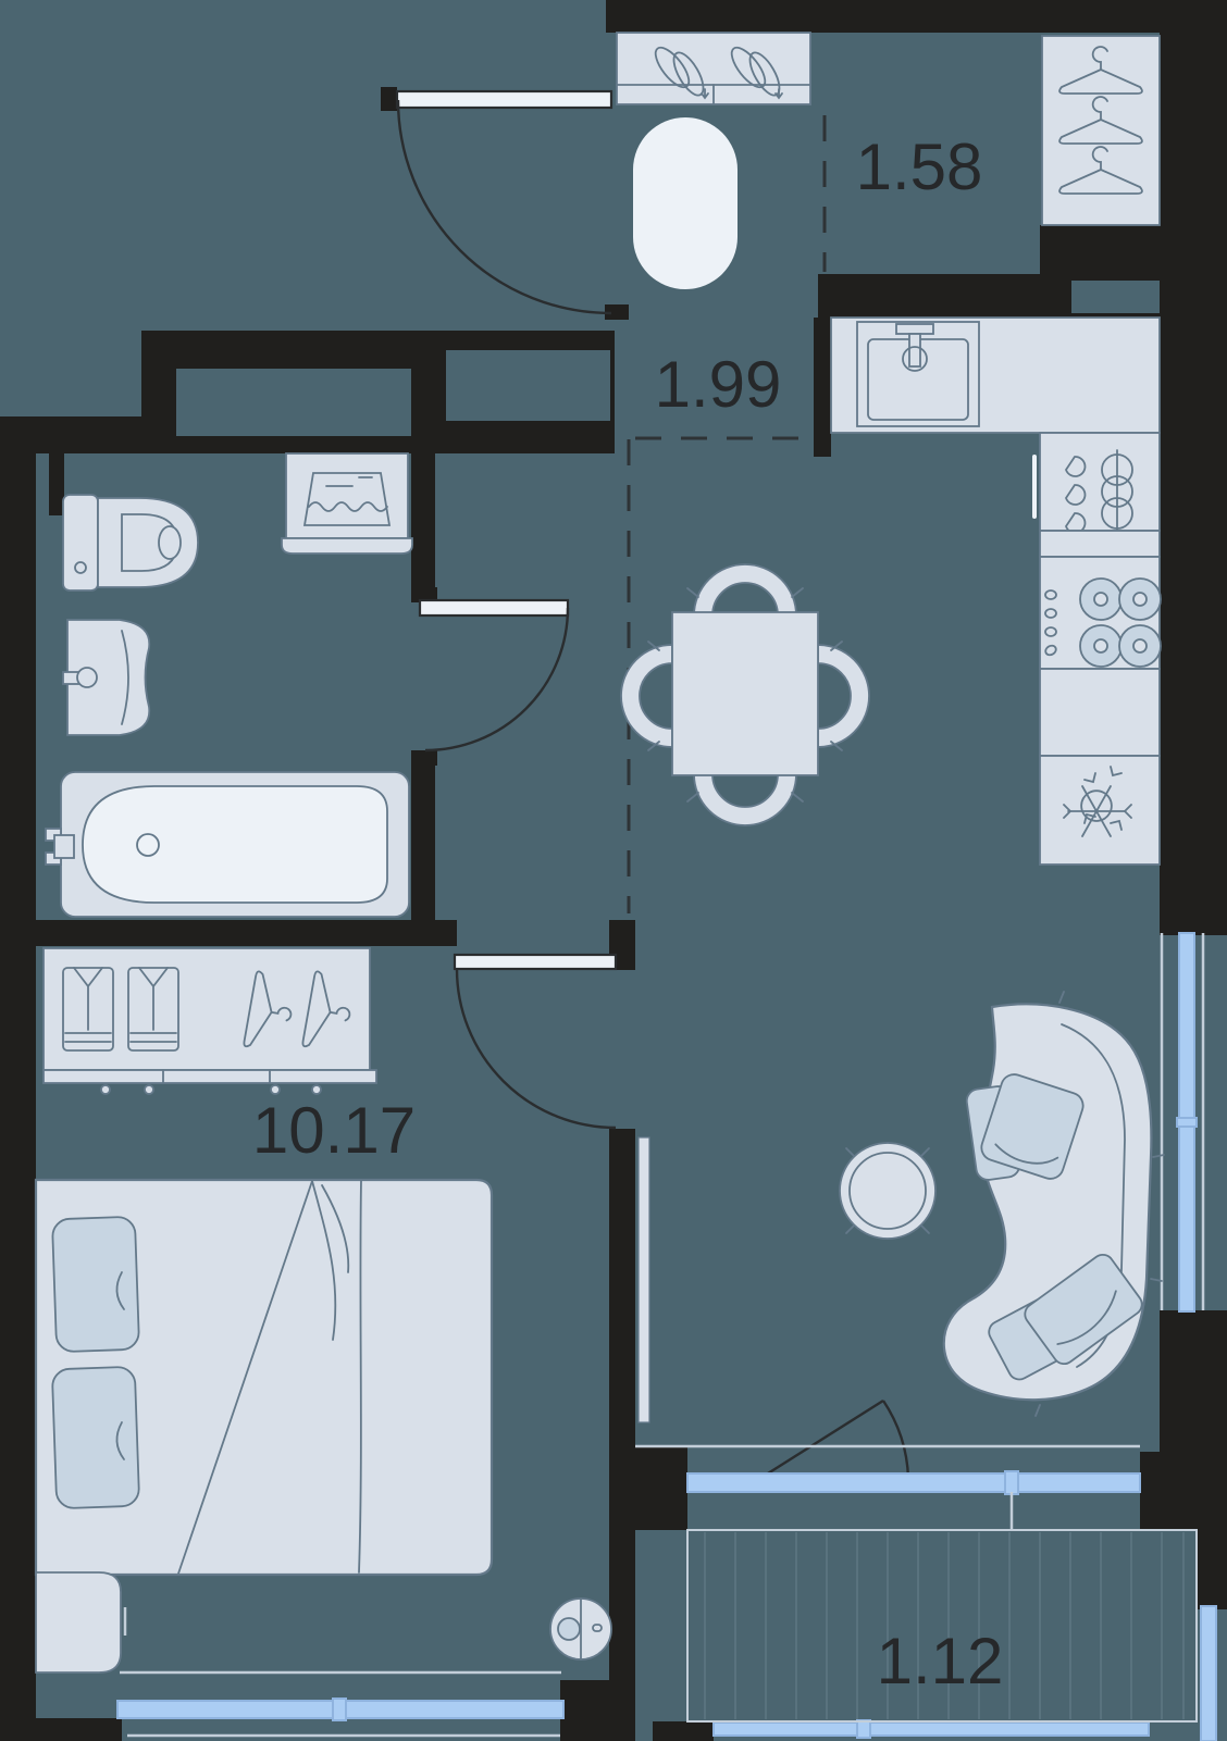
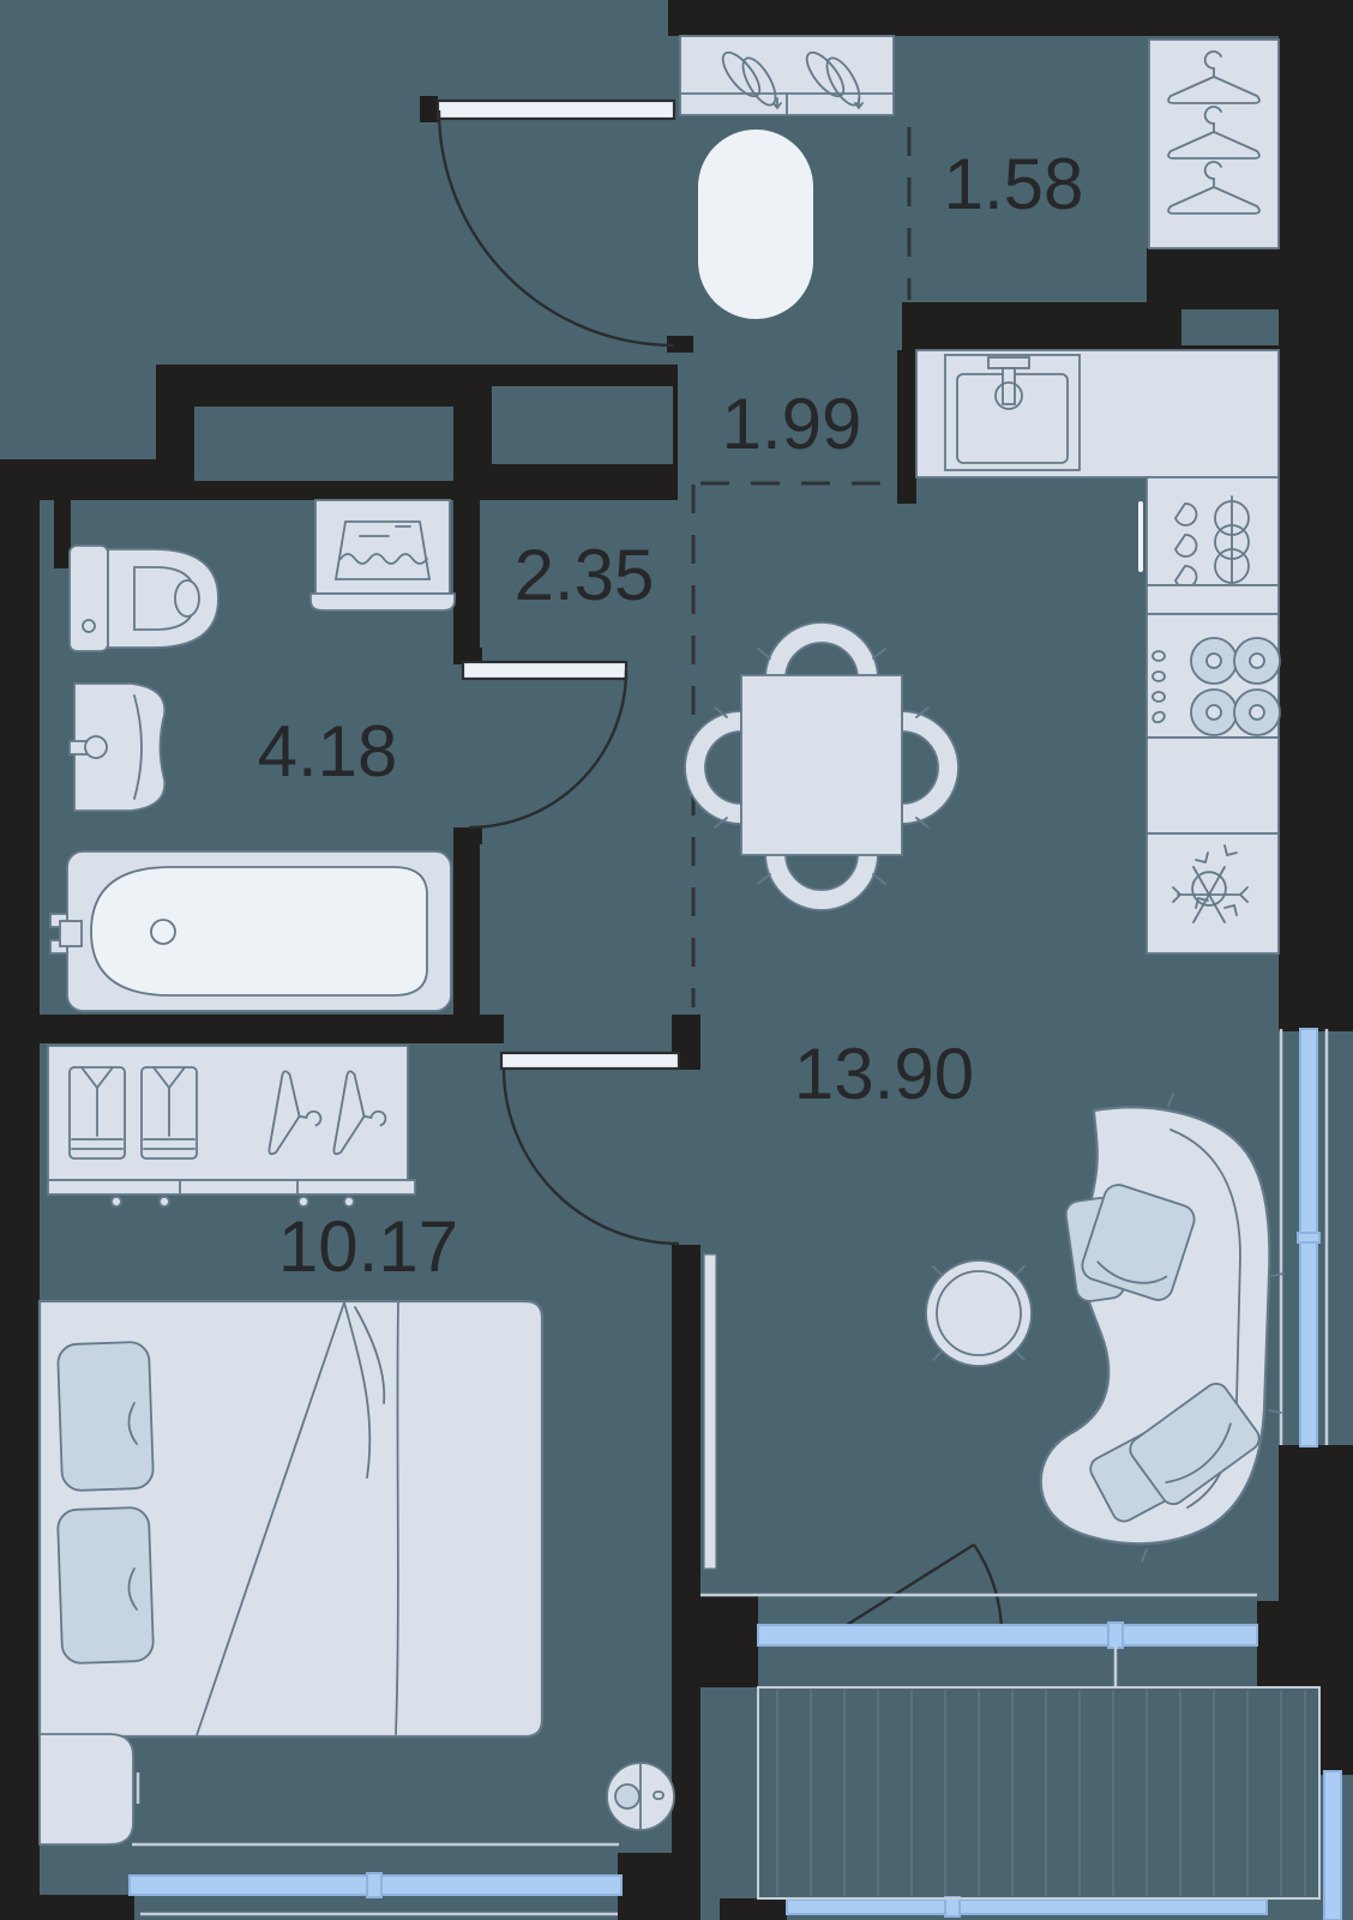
  1.58
  1.99
+ 2.35
+ 4.18
+ 13.90
  10.17
- 1.12
